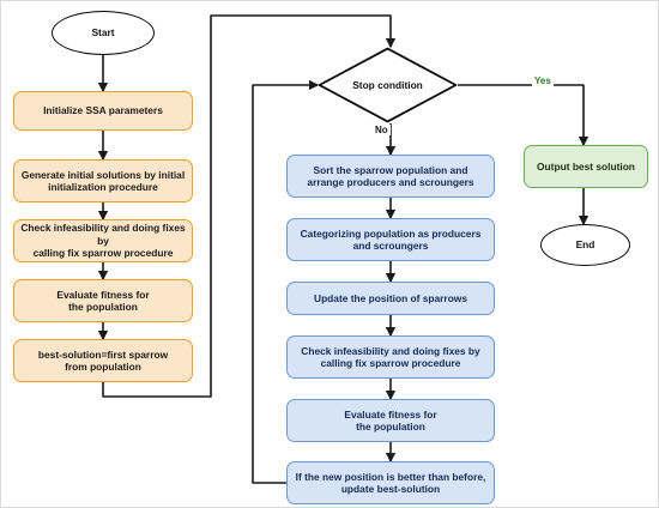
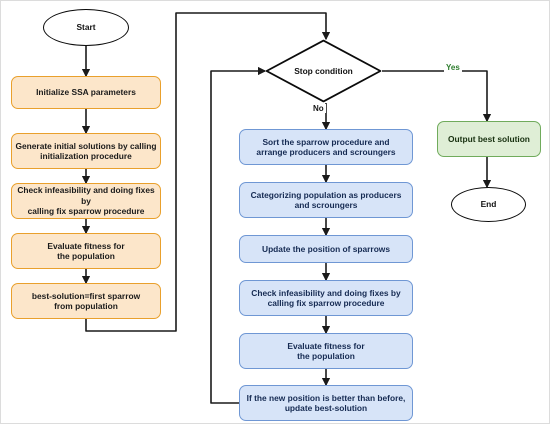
  Start
  Initialize SSA parameters
- Generate initial solutions by initial
+ Generate initial solutions by calling
  initialization procedure
  Check infeasibility and doing fixes by
  calling fix sparrow procedure
  Evaluate fitness for
  the population
  best-solution=first sparrow
  from population
  Stop condition
  Yes
  No
  Output best solution
  End
- Sort the sparrow population and
+ Sort the sparrow procedure and
  arrange producers and scroungers
  Categorizing population as producers
  and scroungers
  Update the position of sparrows
  Check infeasibility and doing fixes by
  calling fix sparrow procedure
  Evaluate fitness for
  the population
  If the new position is better than before,
  update best-solution
